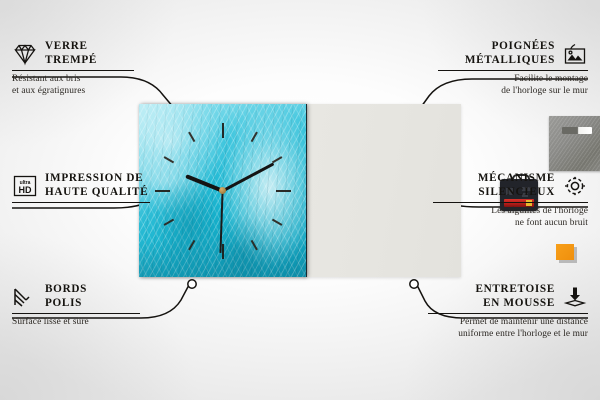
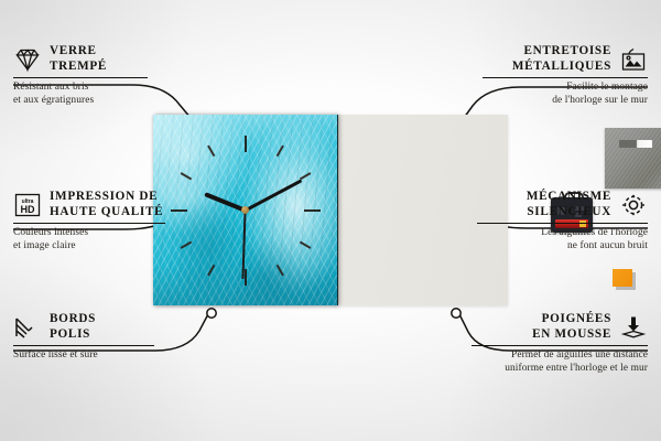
  VERRE
  TREMPÉ
  Résistant aux bris
  et aux égratignures
  HD
  IMPRESSION DE
  HAUTE QUALITÉ
+ Couleurs intenses
+ et image claire
  BORDS
  POLIS
  Surface lisse et sûre
- POIGNÉES
+ ENTRETOISE
  MÉTALLIQUES
  Facilite le montage
  de l'horloge sur le mur
  MÉCANISME
  SILENCIEUX
  Les aiguilles de l'horloge
  ne font aucun bruit
- ENTRETOISE
+ POIGNÉES
  EN MOUSSE
- Permet de maintenir une distance
+ Permet de aiguilles une distance
  uniforme entre l'horloge et le mur
